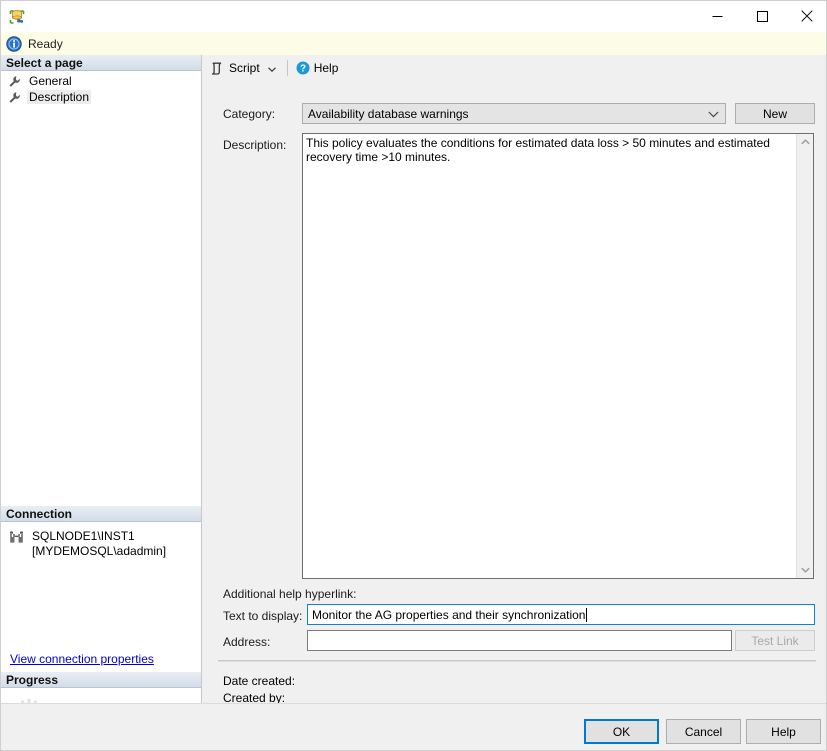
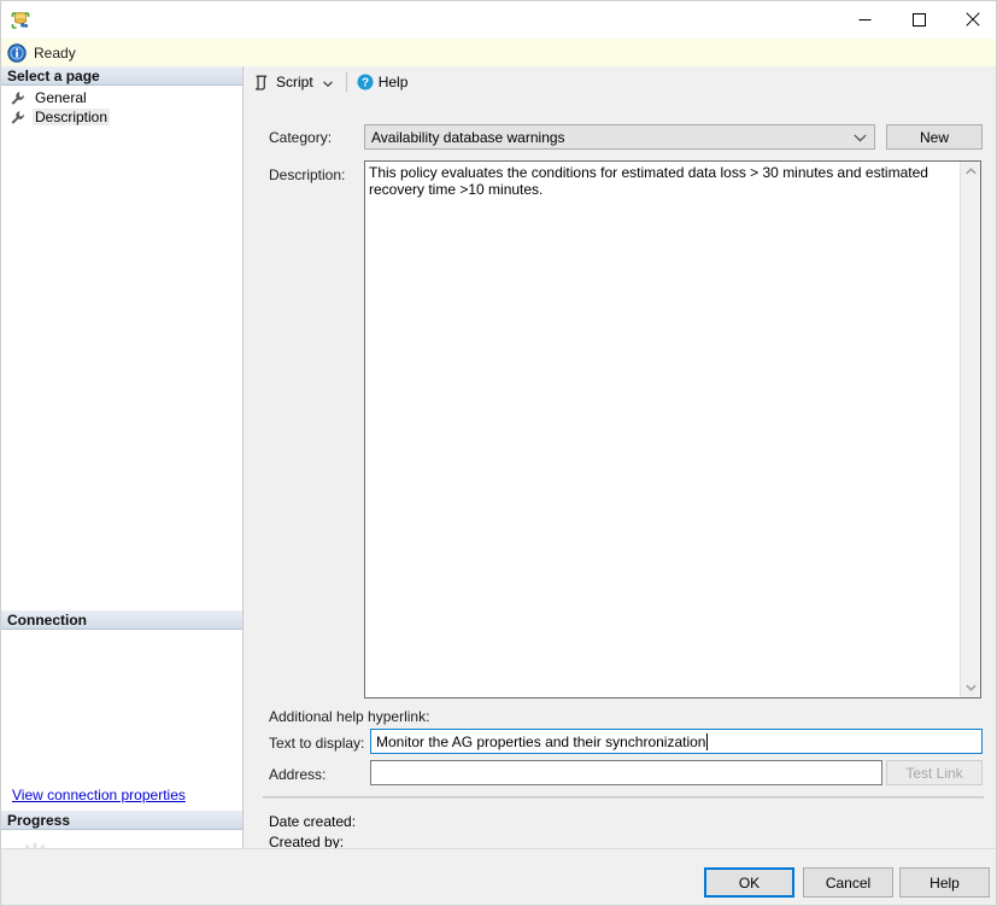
  Ready
  Select a page
  General
  Description
  Connection
- SQLNODE1\INST1
- [MYDEMOSQL\adadmin]
  View connection properties
  Progress
  Script
  ?
  Help
  Category:
  Availability database warnings
  New
  Description:
- This policy evaluates the conditions for estimated data loss > 50 minutes and estimated recovery time >10 minutes.
+ This policy evaluates the conditions for estimated data loss > 30 minutes and estimated recovery time >10 minutes.
  Additional help hyperlink:
  Text to display:
  Monitor the AG properties and their synchronization
  Address:
  Test Link
  Date created:
  Created by:
  OK
  Cancel
  Help
